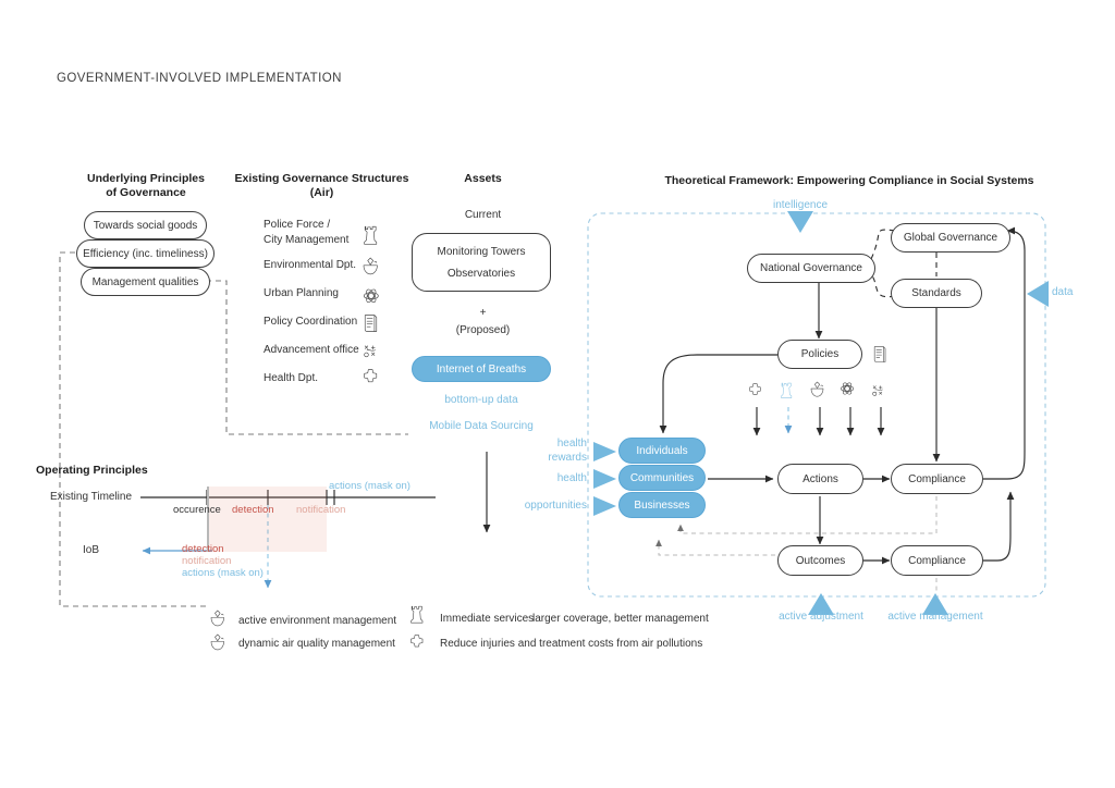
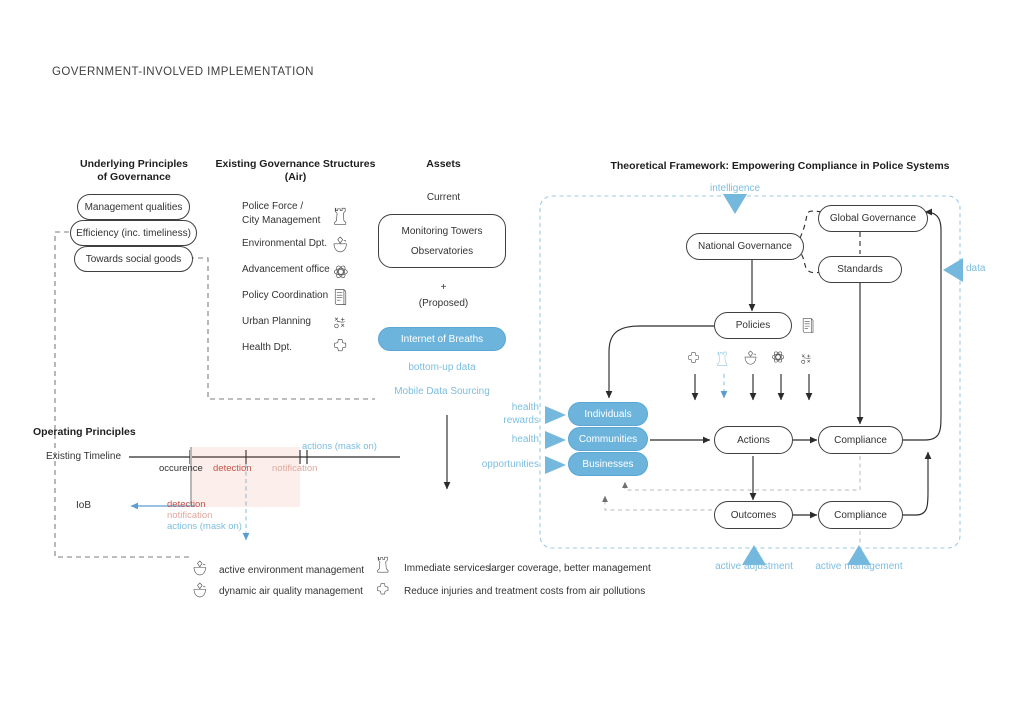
  GOVERNMENT-INVOLVED IMPLEMENTATION
  Underlying Principles
  of Governance
  Existing Governance Structures (Air)
  Assets
- Theoretical Framework: Empowering Compliance in Social Systems
+ Theoretical Framework: Empowering Compliance in Police Systems
- Towards social goods
+ Management qualities
  Efficiency (inc. timeliness)
- Management qualities
+ Towards social goods
  Police Force /
  City Management
  Environmental Dpt.
- Urban Planning
+ Advancement office
  Policy Coordination
- Advancement office
+ Urban Planning
  Health Dpt.
  Current
  Monitoring Towers
  Observatories
  +
  (Proposed)
  Internet of Breaths
  bottom-up data
  Mobile Data Sourcing
  intelligence
  data
  active adjustment
  active management
  health
  rewards
  health
  opportunities
  National Governance
  Global Governance
  Standards
  Policies
  Actions
  Compliance
  Outcomes
  Compliance
  Individuals
  Communities
  Businesses
  Operating Principles
  Existing Timeline
  occurence
  detection
  notification
  actions (mask on)
  IoB
  detection
  notification
  actions (mask on)
  active environment management
  dynamic air quality management
  Immediate services
  larger coverage, better management
  Reduce injuries and treatment costs from air pollutions
